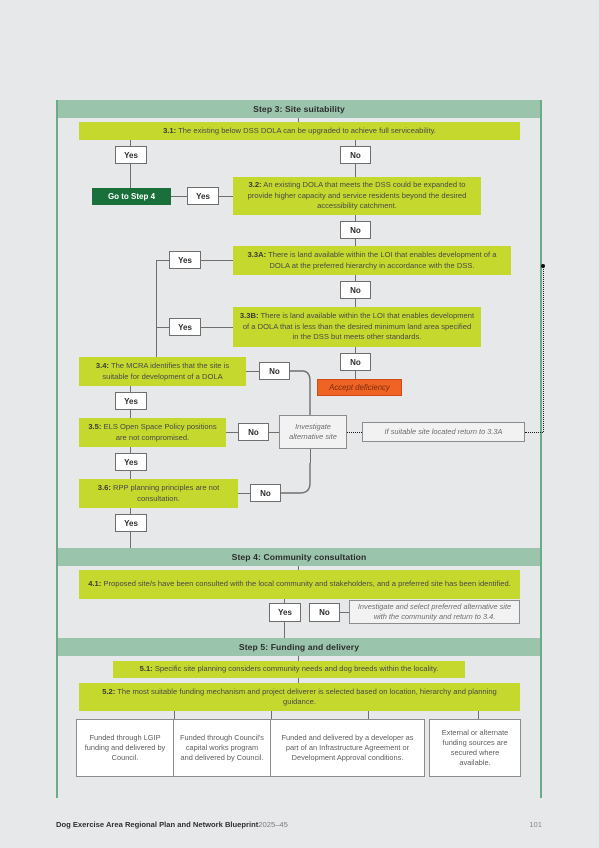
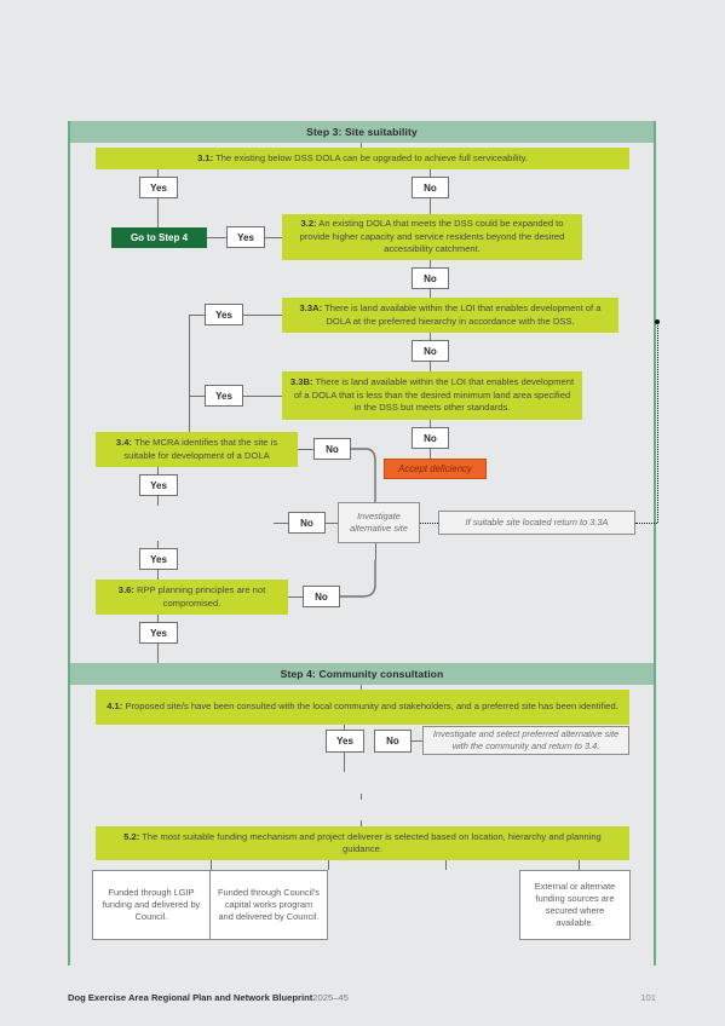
  Step 3: Site suitability
  3.1: The existing below DSS DOLA can be upgraded to achieve full serviceability.
  Yes
  Go to Step 4
  Yes
  No
  3.2: An existing DOLA that meets the DSS could be expanded to provide higher capacity and service residents beyond the desired accessibility catchment.
  No
  3.3A: There is land available within the LOI that enables development of a DOLA at the preferred hierarchy in accordance with the DSS.
  Yes
  No
  3.3B: There is land available within the LOI that enables development of a DOLA that is less than the desired minimum land area specified in the DSS but meets other standards.
  Yes
  No
  Accept deficiency
  3.4: The MCRA identifies that the site is suitable for development of a DOLA
  No
  Yes
- 3.5: ELS Open Space Policy positions are not compromised.
  No
  Investigate alternative site
  If suitable site located return to 3.3A
  Yes
- 3.6: RPP planning principles are not consultation.
+ 3.6: RPP planning principles are not compromised.
  No
  Yes
  Step 4: Community consultation
  4.1: Proposed site/s have been consulted with the local community and stakeholders, and a preferred site has been identified.
  Yes
  No
  Investigate and select preferred alternative site with the community and return to 3.4.
- Step 5: Funding and delivery
- 5.1: Specific site planning considers community needs and dog breeds within the locality.
  5.2: The most suitable funding mechanism and project deliverer is selected based on location, hierarchy and planning guidance.
  Funded through LGIP funding and delivered by Council.
  Funded through Council's capital works program and delivered by Council.
- Funded and delivered by a developer as part of an Infrastructure Agreement or Development Approval conditions.
  External or alternate funding sources are secured where available.
  Dog Exercise Area Regional Plan and Network Blueprint2025–45
  101
